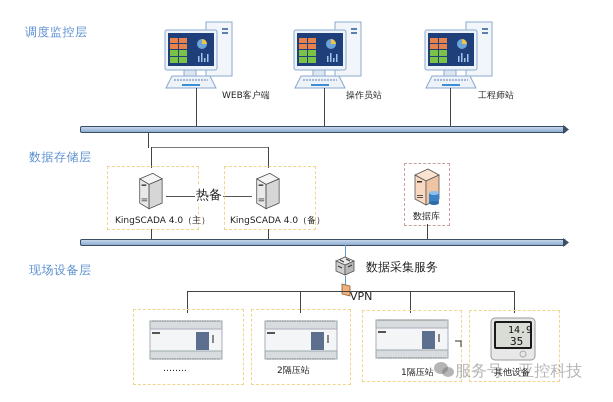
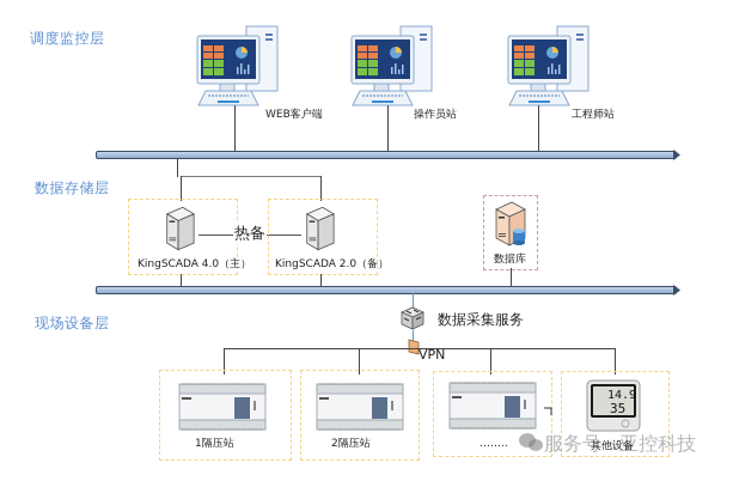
  调度监控层
  数据存储层
  现场设备层
  WEB客户端
  操作员站
  工程师站
  KingSCADA 4.0（主）
  热备
- KingSCADA 4.0（备）
+ KingSCADA 2.0（备）
  数据库
  数据采集服务
  VPN
- ……..
+ 1隔压站
  2隔压站
- 1隔压站
+ ……..
  14.9
  35
  服务号 · 亚控科技
  其他设备
